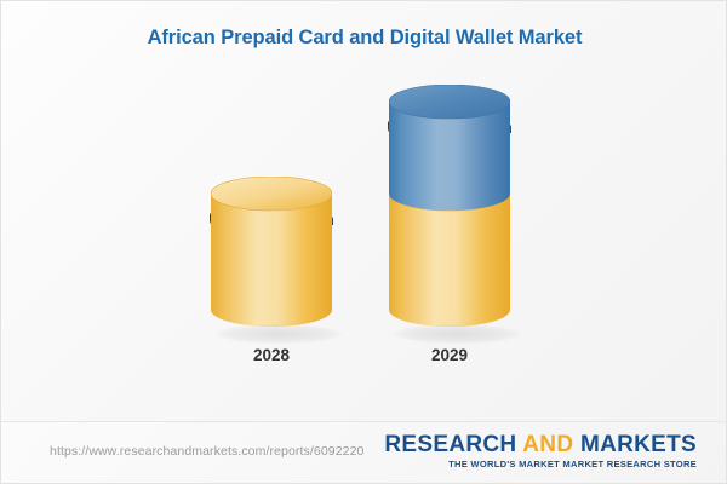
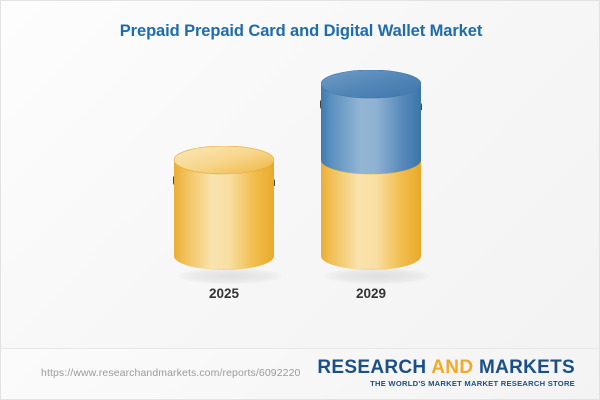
- African Prepaid Card and Digital Wallet Market
+ Prepaid Prepaid Card and Digital Wallet Market
- 2028
+ 2025
  2029
  https://www.researchandmarkets.com/reports/6092220
  RESEARCH AND MARKETS
  THE WORLD'S MARKET MARKET RESEARCH STORE
